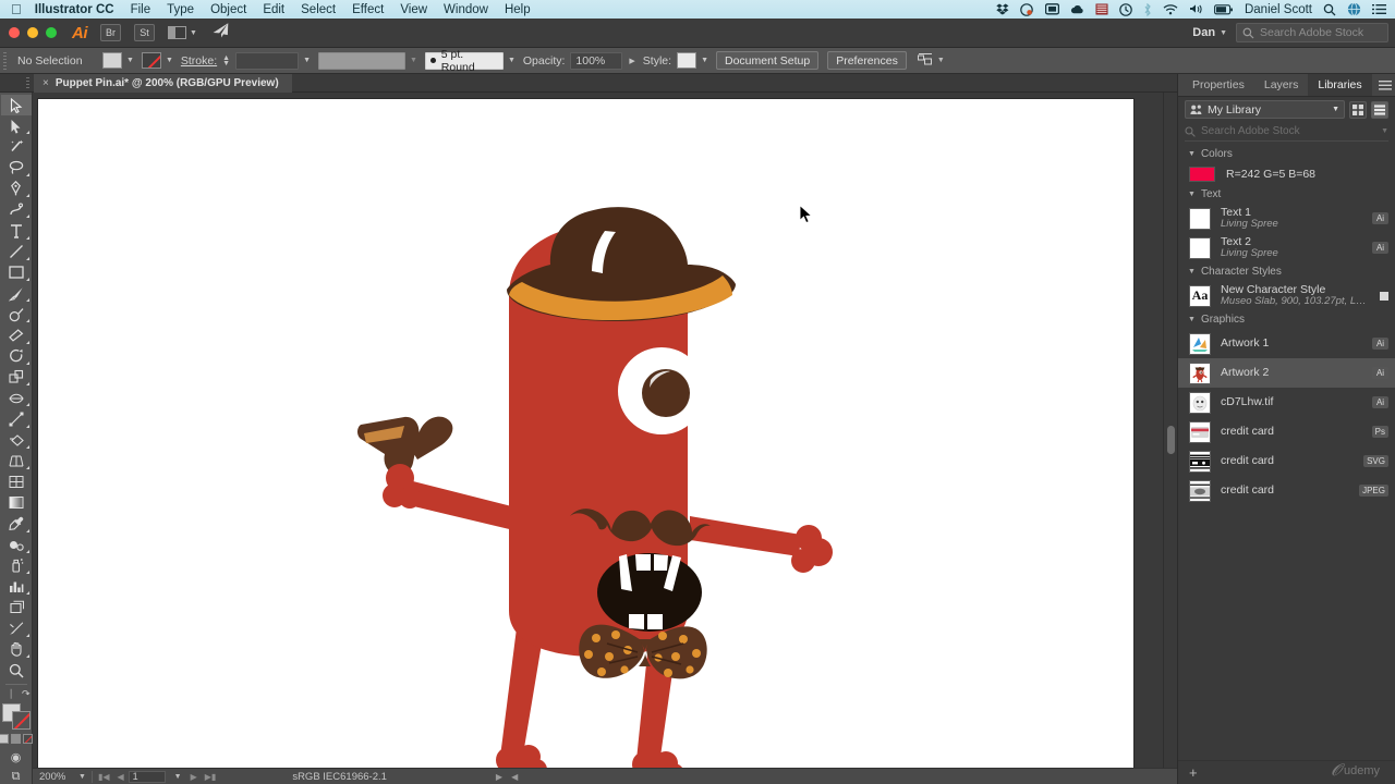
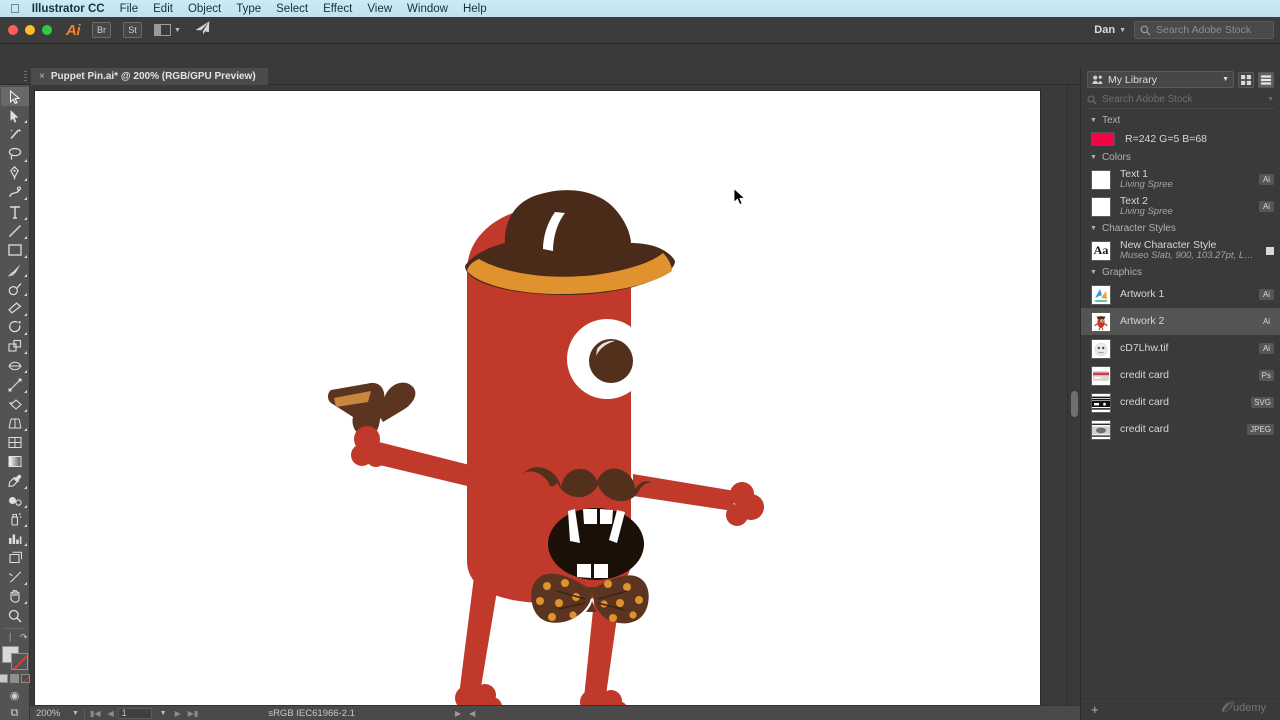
  
  Illustrator CC
  File
- Type
+ Edit
  Object
- Edit
+ Type
  Select
  Effect
  View
  Window
  Help
- Daniel Scott
  Ai
  Br
  St
  Dan
  Search Adobe Stock
- No Selection
- Stroke:
- 5 pt. Round
- Opacity:
- 100%
- Style:
- Document Setup
- Preferences
  ×
  Puppet Pin.ai* @ 200% (RGB/GPU Preview)
  ⎹
  ↷
  ◉
  ⧉
  200%
  ▮◀
  ◀
  1
  ▶
  ▶▮
  sRGB IEC61966-2.1
  ▶
  ◀
- Properties
- Layers
- Libraries
  My Library
  Search Adobe Stock
- Colors
+ Text
  R=242 G=5 B=68
- Text
+ Colors
  Text 1
  Living Spree
  Ai
  Text 2
  Living Spree
  Ai
  Character Styles
  Aa
  New Character Style
  Museo Slab, 900, 103.27pt, Lea
  Graphics
  Artwork 1
  Ai
  Artwork 2
  Ai
  cD7Lhw.tif
  Ai
  credit card
  Ps
  credit card
  SVG
  credit card
  JPEG
  +
  𝓞
  udemy
